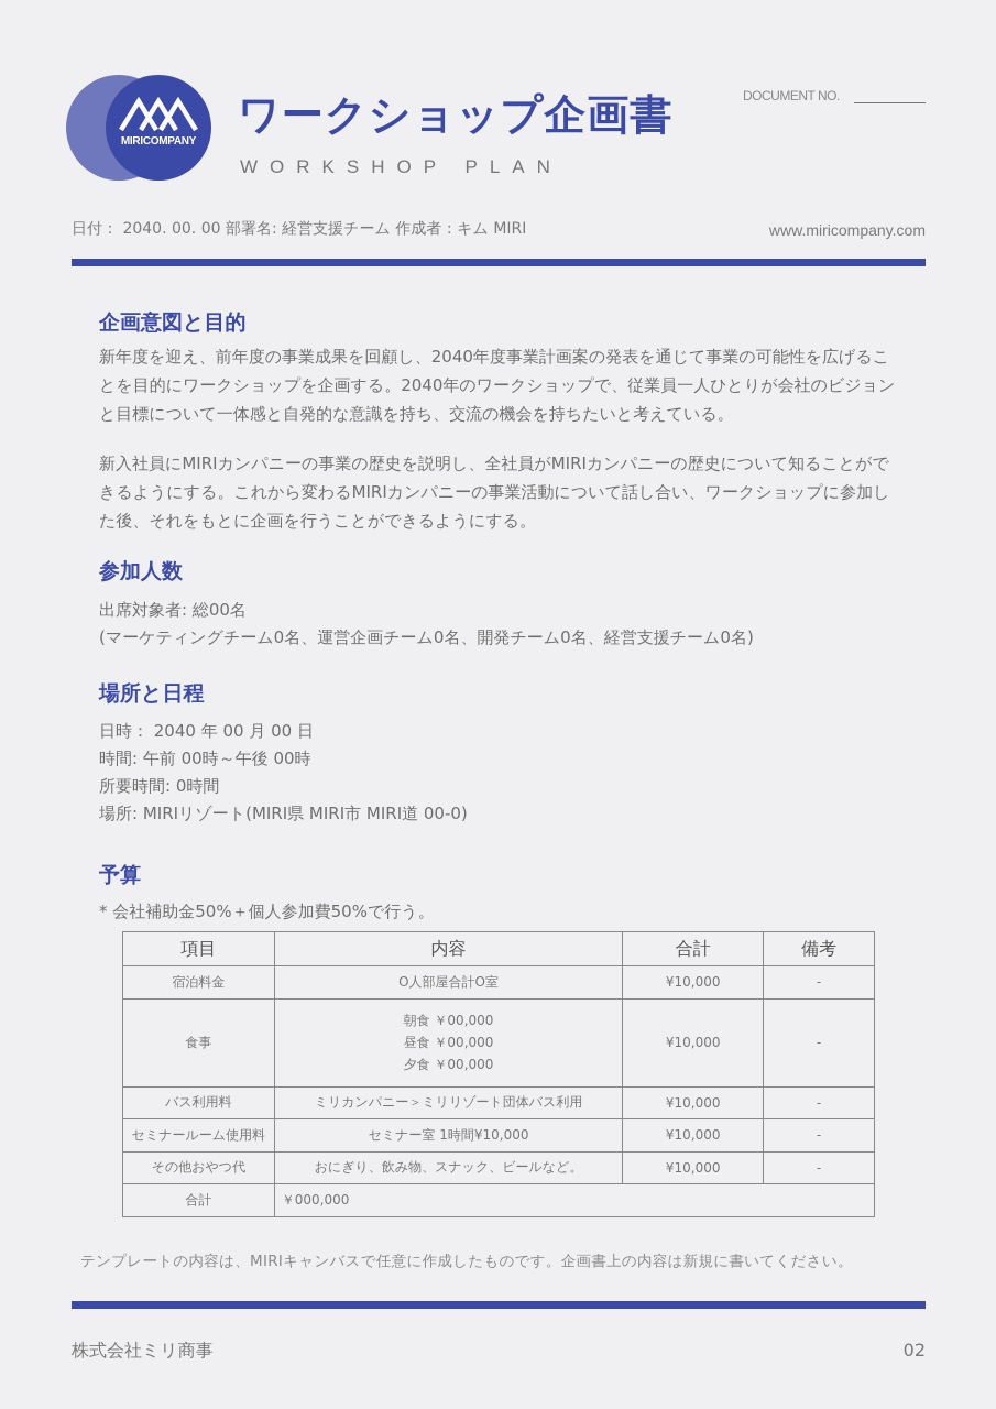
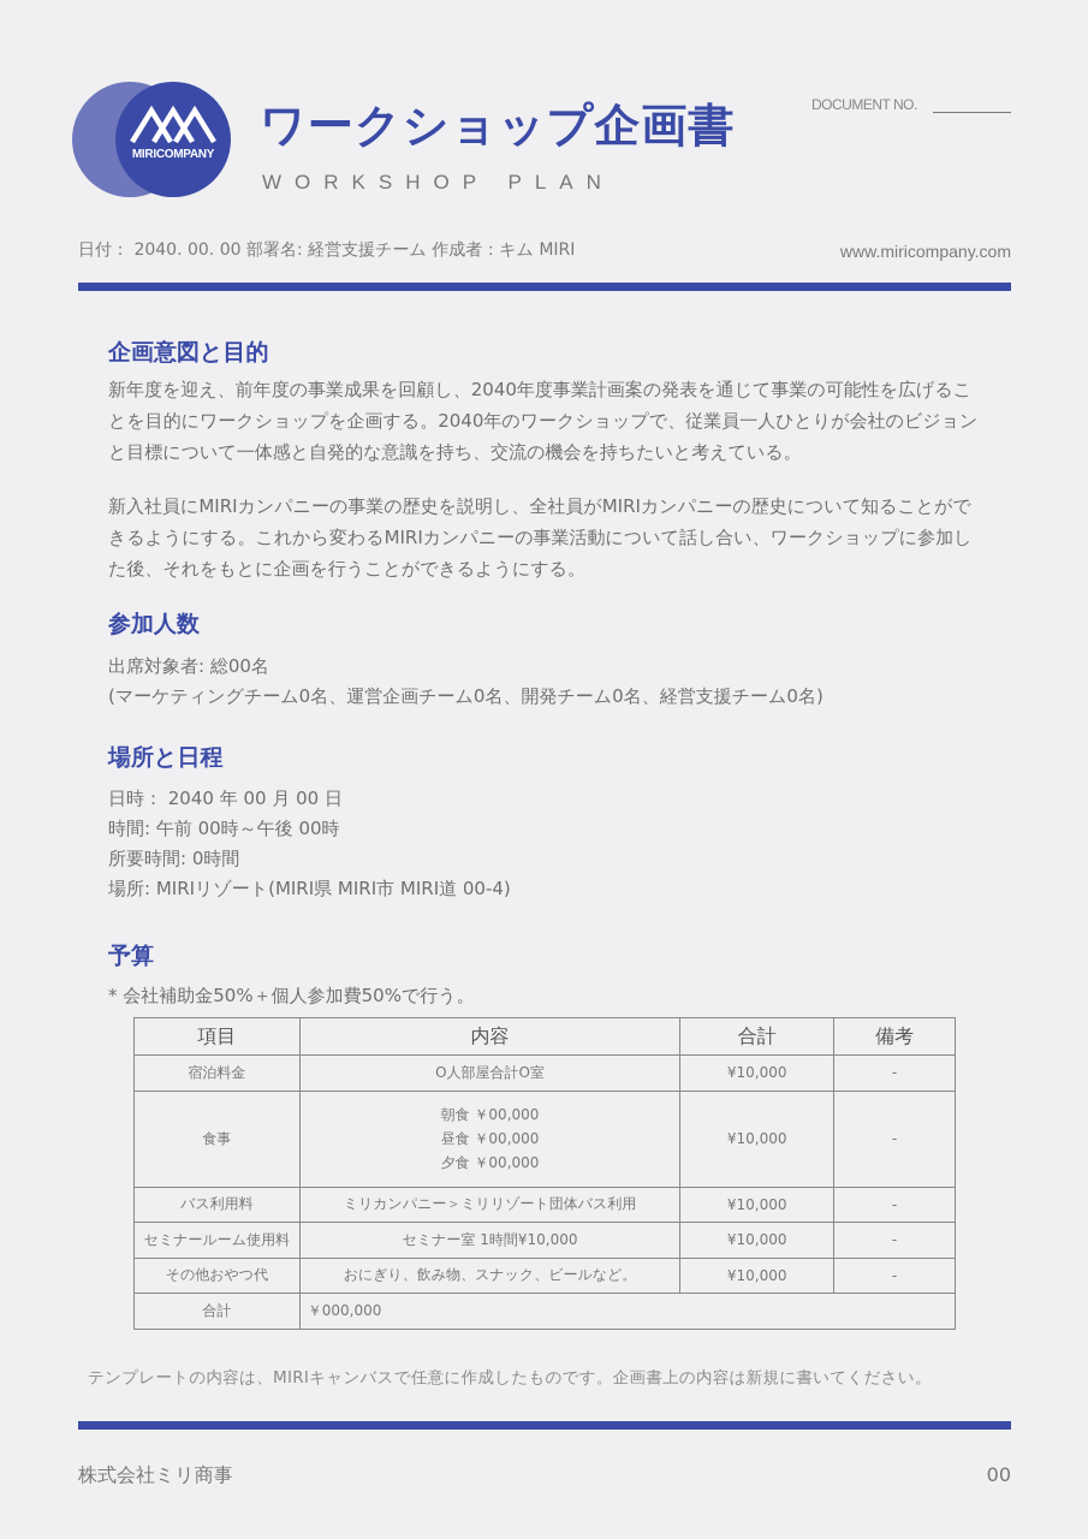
  MIRICOMPANY
  ワークショップ企画書
  WORKSHOP PLAN
  DOCUMENT NO.
  日付： 2040. 00. 00 部署名: 経営支援チーム 作成者：キム MIRI
  www.miricompany.com
  企画意図と目的
  新年度を迎え、前年度の事業成果を回顧し、2040年度事業計画案の発表を通じて事業の可能性を広げることを目的にワークショップを企画する。2040年のワークショップで、従業員一人ひとりが会社のビジョンと目標について一体感と自発的な意識を持ち、交流の機会を持ちたいと考えている。
  新入社員にMIRIカンパニーの事業の歴史を説明し、全社員がMIRIカンパニーの歴史について知ることができるようにする。これから変わるMIRIカンパニーの事業活動について話し合い、ワークショップに参加した後、それをもとに企画を行うことができるようにする。
  参加人数
  出席対象者: 総00名
  (マーケティングチーム0名、運営企画チーム0名、開発チーム0名、経営支援チーム0名)
  場所と日程
  日時： 2040 年 00 月 00 日
  時間: 午前 00時～午後 00時
  所要時間: 0時間
- 場所: MIRIリゾート(MIRI県 MIRI市 MIRI道 00-0)
+ 場所: MIRIリゾート(MIRI県 MIRI市 MIRI道 00-4)
  予算
  * 会社補助金50%＋個人参加費50%で行う。
  項目	内容	合計	備考
  宿泊料金	O人部屋合計O室	¥10,000	-
  食事	朝食 ￥00,000 昼食 ￥00,000 夕食 ￥00,000	¥10,000	-
  バス利用料	ミリカンパニー＞ミリリゾート団体バス利用	¥10,000	-
  セミナールーム使用料	セミナー室 1時間¥10,000	¥10,000	-
  その他おやつ代	おにぎり、飲み物、スナック、ビールなど。	¥10,000	-
  合計	￥000,000
  テンプレートの内容は、MIRIキャンバスで任意に作成したものです。企画書上の内容は新規に書いてください。
  株式会社ミリ商事
- 02
+ 00
